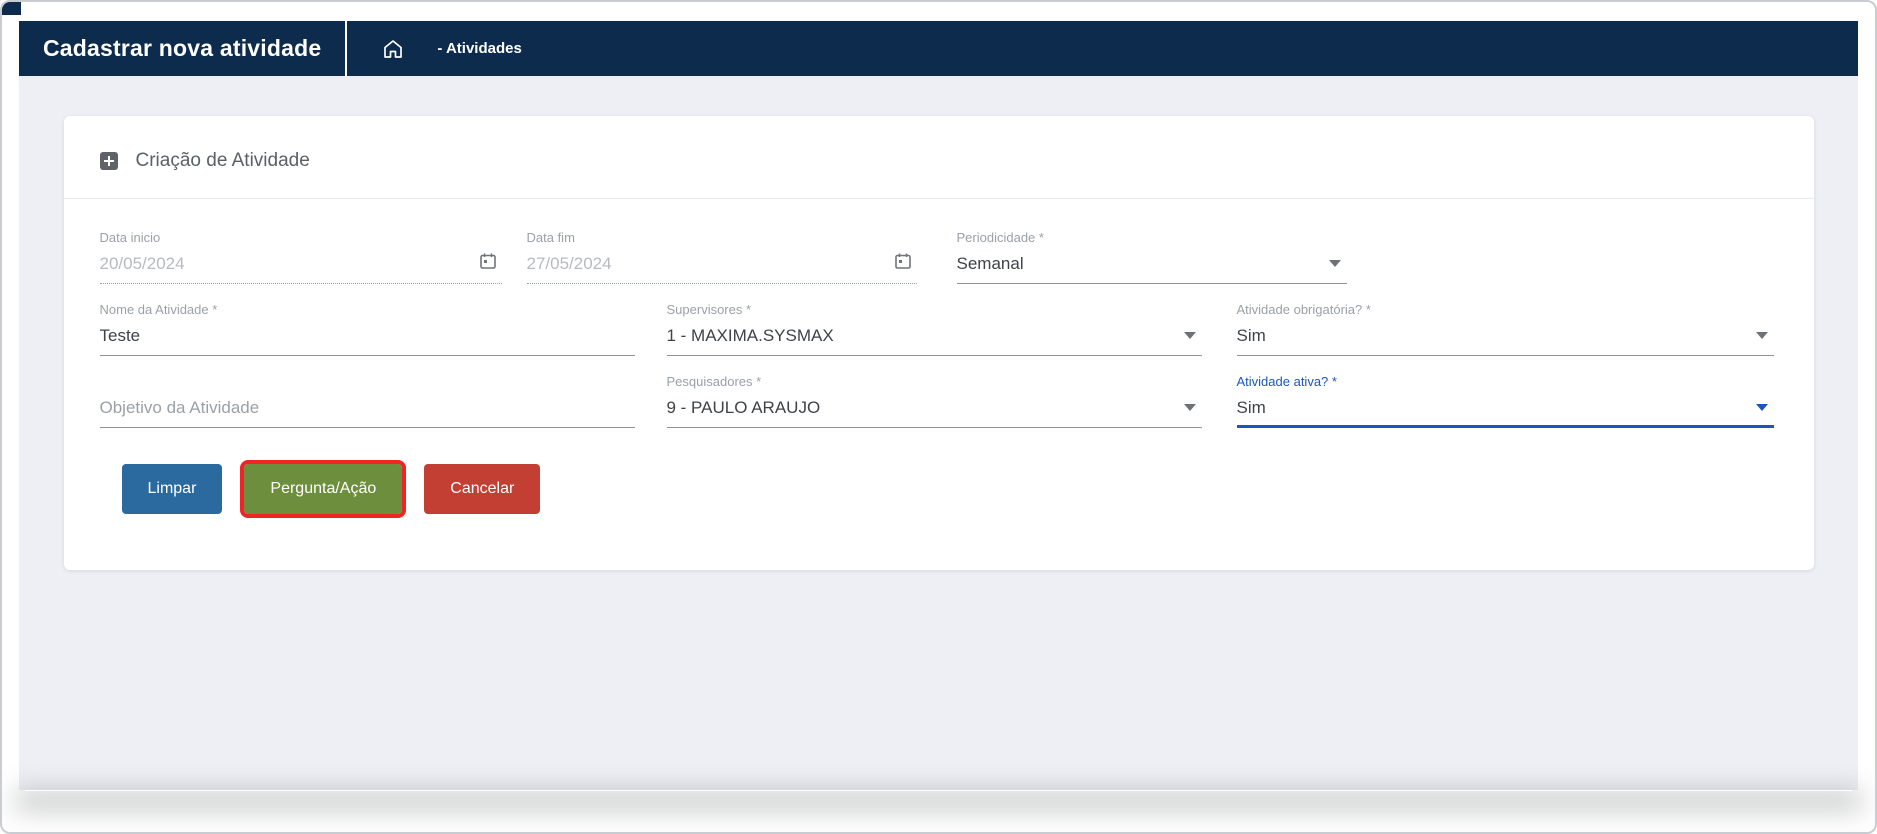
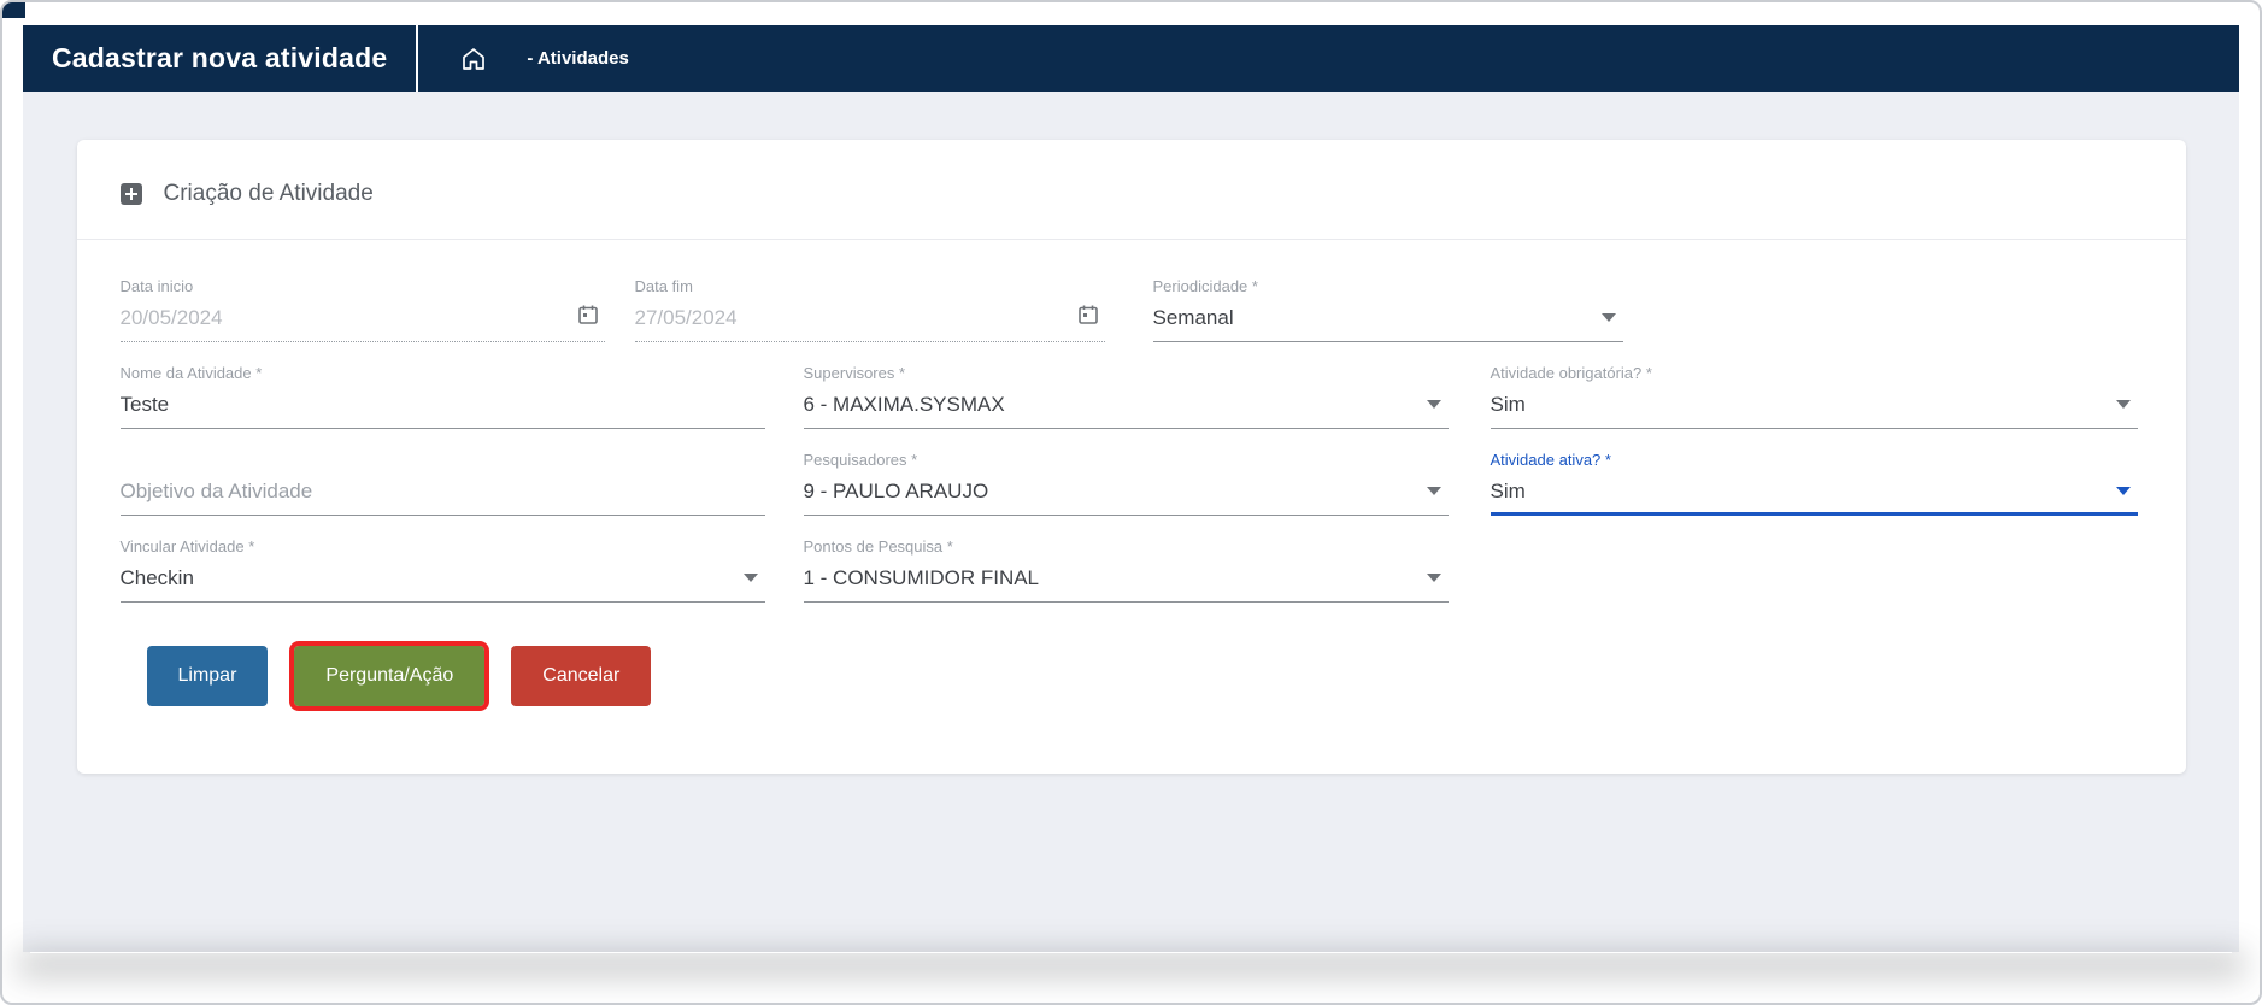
  Cadastrar nova atividade
  - Atividades
  Criação de Atividade
  Data inicio
  20/05/2024
  Data fim
  27/05/2024
  Periodicidade *
  Semanal
  Nome da Atividade *
  Teste
  Supervisores *
- 1 - MAXIMA.SYSMAX
+ 6 - MAXIMA.SYSMAX
  Atividade obrigatória? *
  Sim
  Objetivo da Atividade
  Pesquisadores *
  9 - PAULO ARAUJO
  Atividade ativa? *
  Sim
+ Vincular Atividade *
+ Checkin
+ Pontos de Pesquisa *
+ 1 - CONSUMIDOR FINAL
  Limpar
  Pergunta/Ação
  Cancelar
